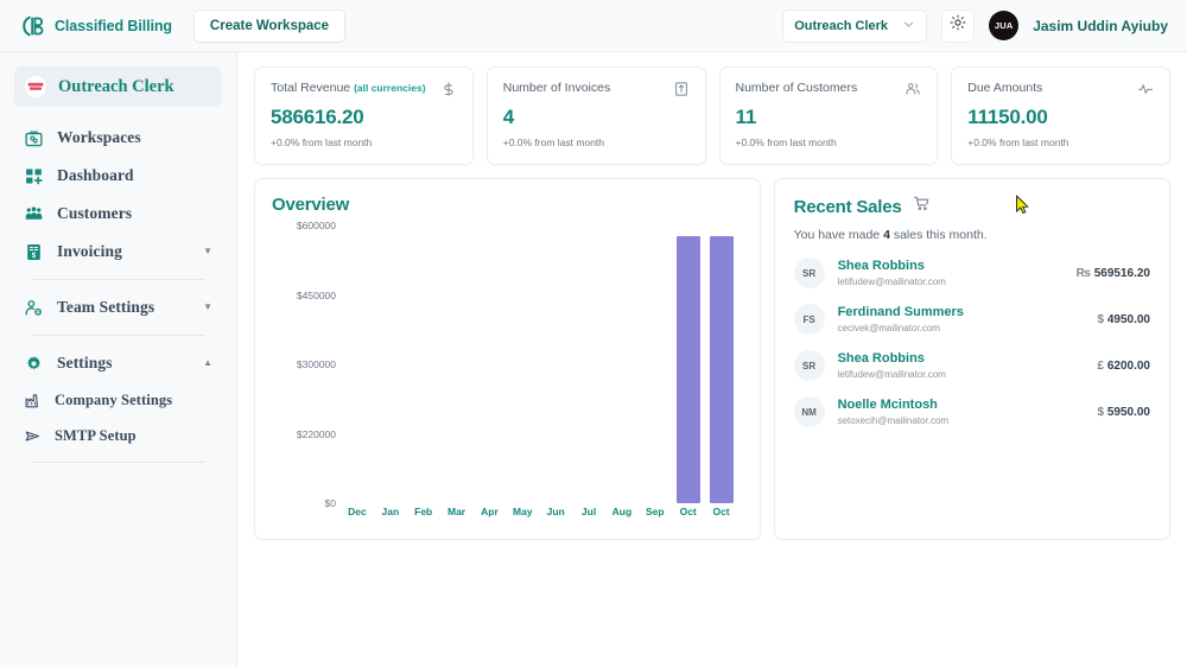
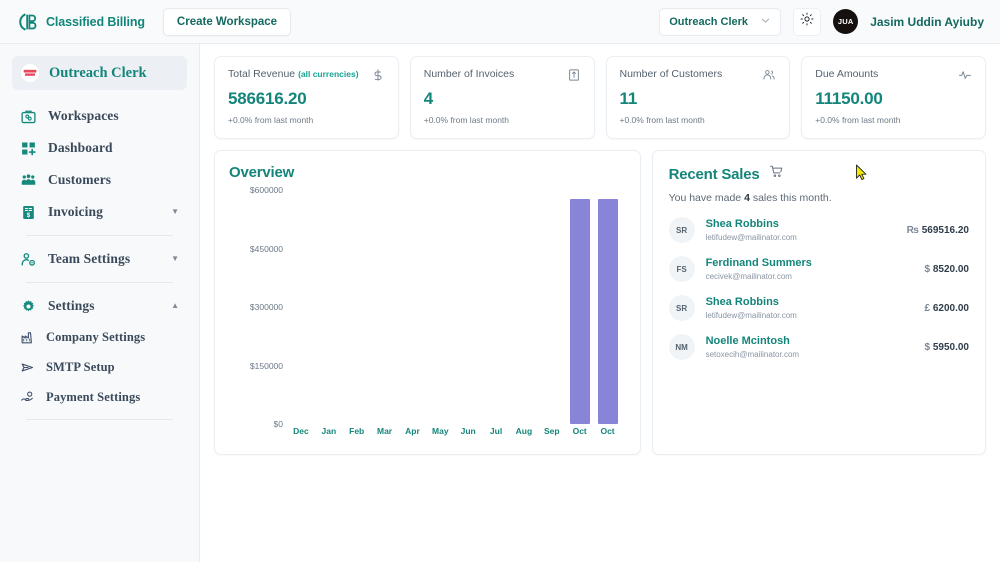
  Classified Billing
  Create Workspace
  Outreach Clerk
  JUA
  Jasim Uddin Ayiuby
  Outreach Clerk
  Workspaces
  Dashboard
  Customers
  Invoicing
  ▼
  Team Settings
  ▼
  Settings
  ▲
  Company Settings
  SMTP Setup
+ Payment Settings
  Total Revenue (all currencies)
  586616.20
  +0.0% from last month
  Number of Invoices
  4
  +0.0% from last month
  Number of Customers
  11
  +0.0% from last month
  Due Amounts
  11150.00
  +0.0% from last month
  Overview
  $600000
  $450000
  $300000
- $220000
+ $150000
  $0
  Dec
  Jan
  Feb
  Mar
  Apr
  May
  Jun
  Jul
  Aug
  Sep
  Oct
  Oct
  Recent Sales
  You have made 4 sales this month.
  SR
  Shea Robbins
  letifudew@mailinator.com
  ₨ 569516.20
  FS
  Ferdinand Summers
  cecivek@mailinator.com
- $ 4950.00
+ $ 8520.00
  SR
  Shea Robbins
  letifudew@mailinator.com
  £ 6200.00
  NM
  Noelle Mcintosh
  setoxecih@mailinator.com
  $ 5950.00
